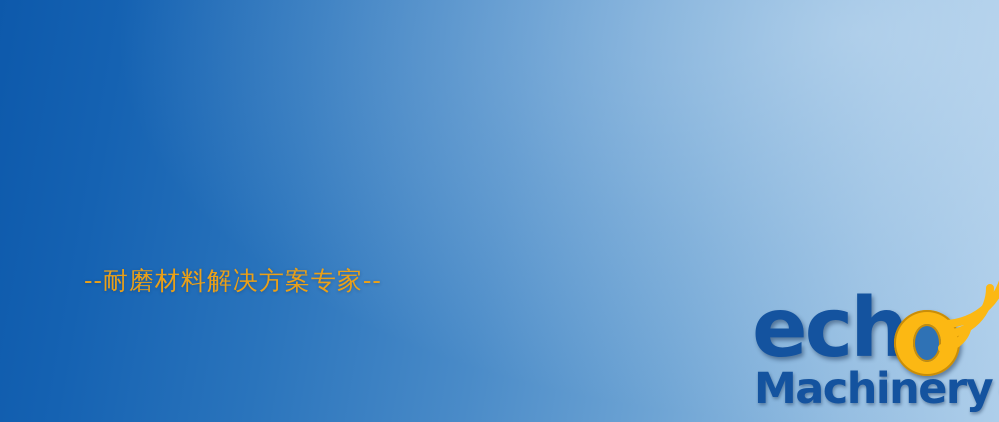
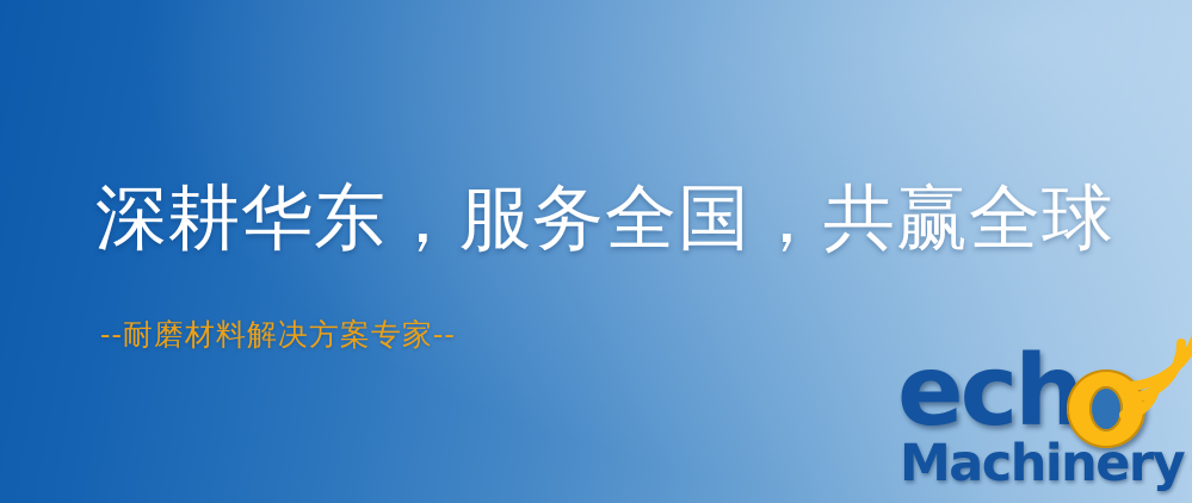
+ 深耕华东，服务全国，共赢全球
  --耐磨材料解决方案专家--
  ech
  Machinery
